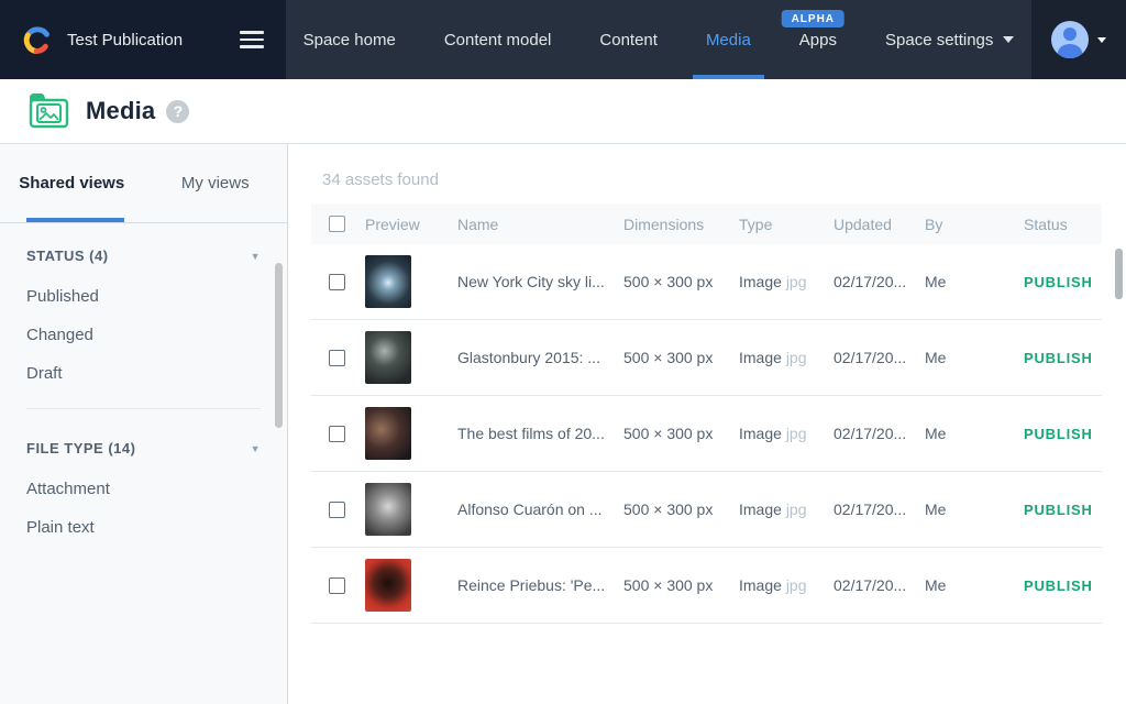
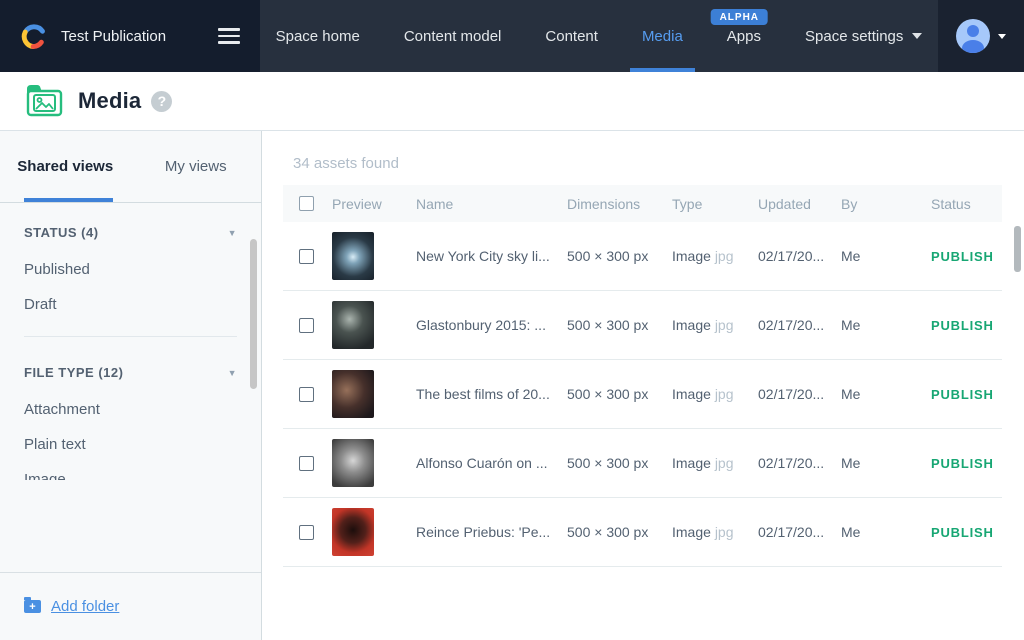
  Test Publication
  Space home
  Content model
  Content
  Media
  ALPHA
  Apps
  Space settings
  Media
  ?
  Shared views
  My views
  STATUS (4)
  ▼
  Published
- Changed
  Draft
- FILE TYPE (14)
+ FILE TYPE (12)
  ▼
  Attachment
  Plain text
+ Image
+ Add folder
  34 assets found
  Preview
  Name
  Dimensions
  Type
  Updated
  By
  Status
  New York City sky li...
  500 × 300 px
  Image jpg
  02/17/20...
  Me
  PUBLISH
  Glastonbury 2015: ...
  500 × 300 px
  Image jpg
  02/17/20...
  Me
  PUBLISH
  The best films of 20...
  500 × 300 px
  Image jpg
  02/17/20...
  Me
  PUBLISH
  Alfonso Cuarón on ...
  500 × 300 px
  Image jpg
  02/17/20...
  Me
  PUBLISH
  Reince Priebus: 'Pe...
  500 × 300 px
  Image jpg
  02/17/20...
  Me
  PUBLISH
